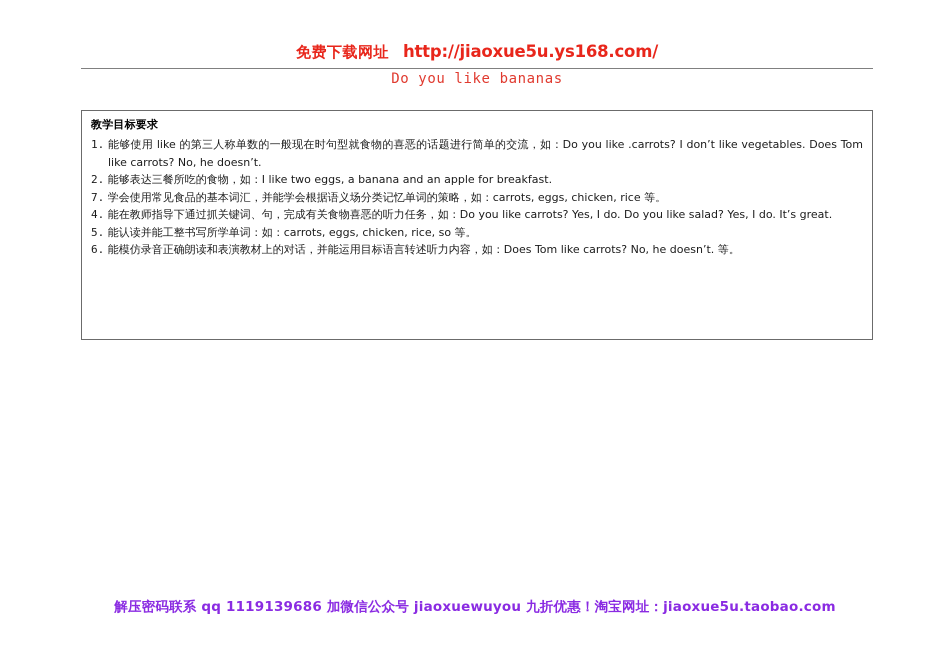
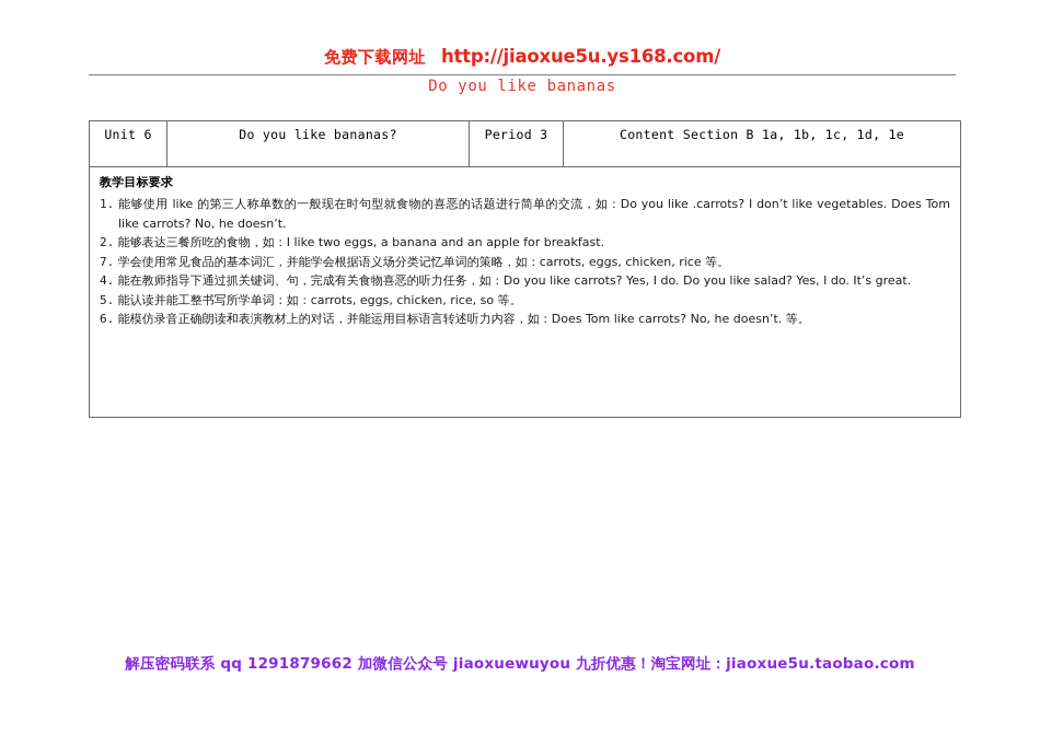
  免费下载网址 http://jiaoxue5u.ys168.com/
  Do you like bananas
+ Unit 6	Do you like bananas?	Period 3	Content Section B 1a, 1b, 1c, 1d, 1e
  教学目标要求 1. 能够使用 like 的第三人称单数的一般现在时句型就食物的喜恶的话题进行简单的交流，如：Do you like .carrots? I don’t like vegetables. Does Tom like carrots? No, he doesn’t. 2. 能够表达三餐所吃的食物，如：I like two eggs, a banana and an apple for breakfast. 7. 学会使用常见食品的基本词汇，并能学会根据语义场分类记忆单词的策略，如：carrots, eggs, chicken, rice 等。 4. 能在教师指导下通过抓关键词、句，完成有关食物喜恶的听力任务，如：Do you like carrots? Yes, I do. Do you like salad? Yes, I do. It’s great. 5. 能认读并能工整书写所学单词：如：carrots, eggs, chicken, rice, so 等。 6. 能模仿录音正确朗读和表演教材上的对话，并能运用目标语言转述听力内容，如：Does Tom like carrots? No, he doesn’t. 等。
- 解压密码联系 qq 1119139686 加微信公众号 jiaoxuewuyou 九折优惠！淘宝网址：jiaoxue5u.taobao.com
+ 解压密码联系 qq 1291879662 加微信公众号 jiaoxuewuyou 九折优惠！淘宝网址：jiaoxue5u.taobao.com
